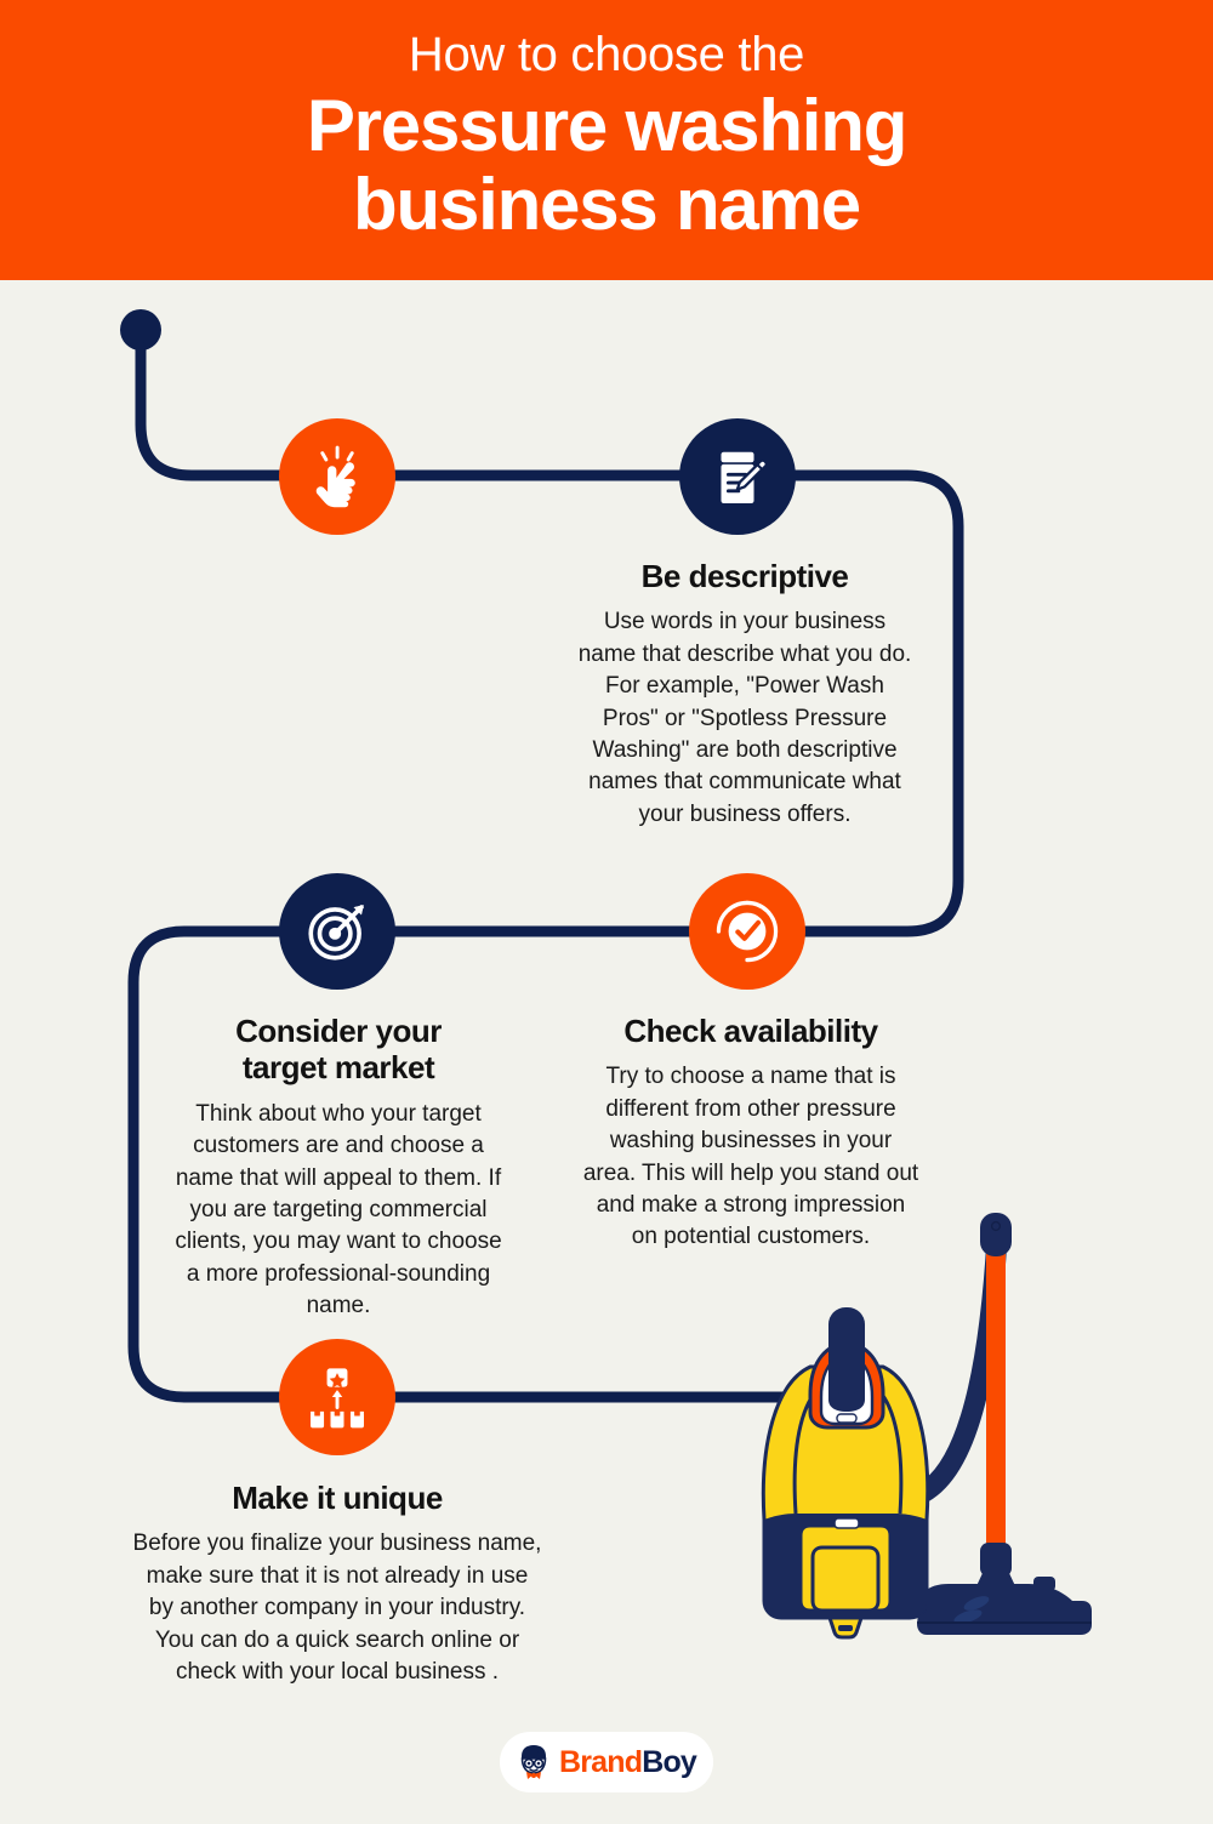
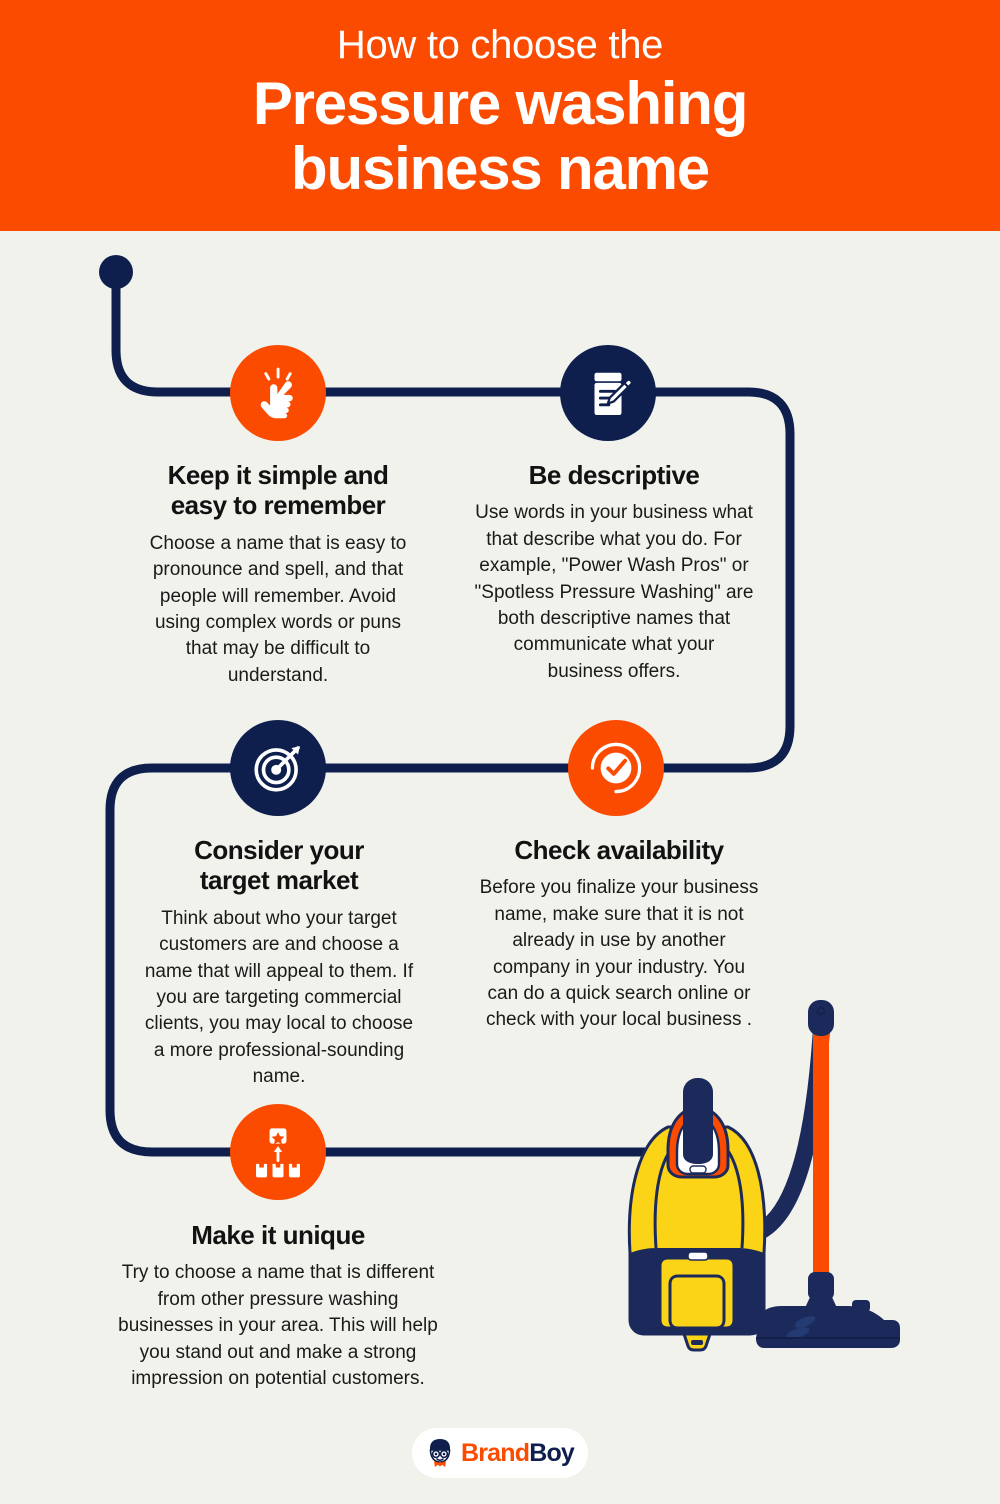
  How to choose the
  Pressure washing
  business name
+ Keep it simple and
+ easy to remember
+ Choose a name that is easy to pronounce and spell, and that people will remember. Avoid using complex words or puns that may be difficult to understand.
  Be descriptive
- Use words in your business name that describe what you do. For example, "Power Wash Pros" or "Spotless Pressure Washing" are both descriptive names that communicate what your business offers.
+ Use words in your business what that describe what you do. For example, "Power Wash Pros" or "Spotless Pressure Washing" are both descriptive names that communicate what your business offers.
  Consider your
  target market
- Think about who your target customers are and choose a name that will appeal to them. If you are targeting commercial clients, you may want to choose a more professional-sounding name.
+ Think about who your target customers are and choose a name that will appeal to them. If you are targeting commercial clients, you may local to choose a more professional-sounding name.
  Check availability
- Try to choose a name that is different from other pressure washing businesses in your area. This will help you stand out and make a strong impression on potential customers.
+ Before you finalize your business name, make sure that it is not already in use by another company in your industry. You can do a quick search online or check with your local business .
  Make it unique
- Before you finalize your business name, make sure that it is not already in use by another company in your industry. You can do a quick search online or check with your local business .
+ Try to choose a name that is different from other pressure washing businesses in your area. This will help you stand out and make a strong impression on potential customers.
  BrandBoy
